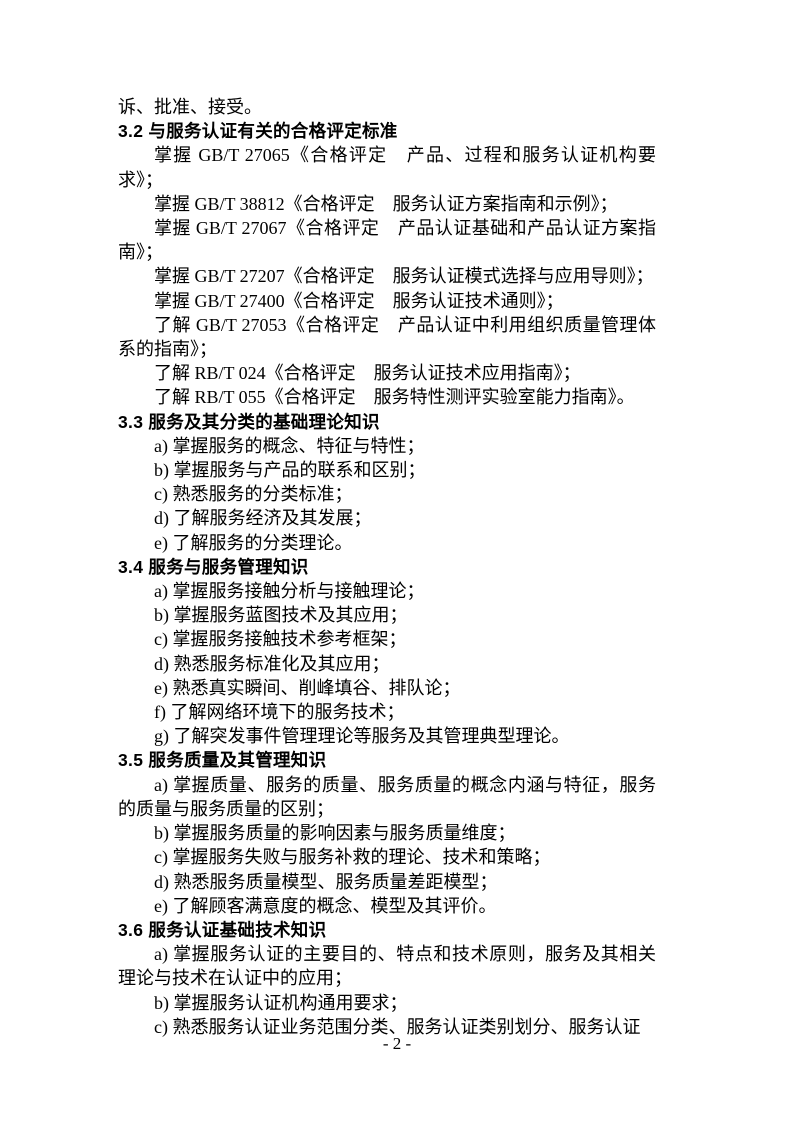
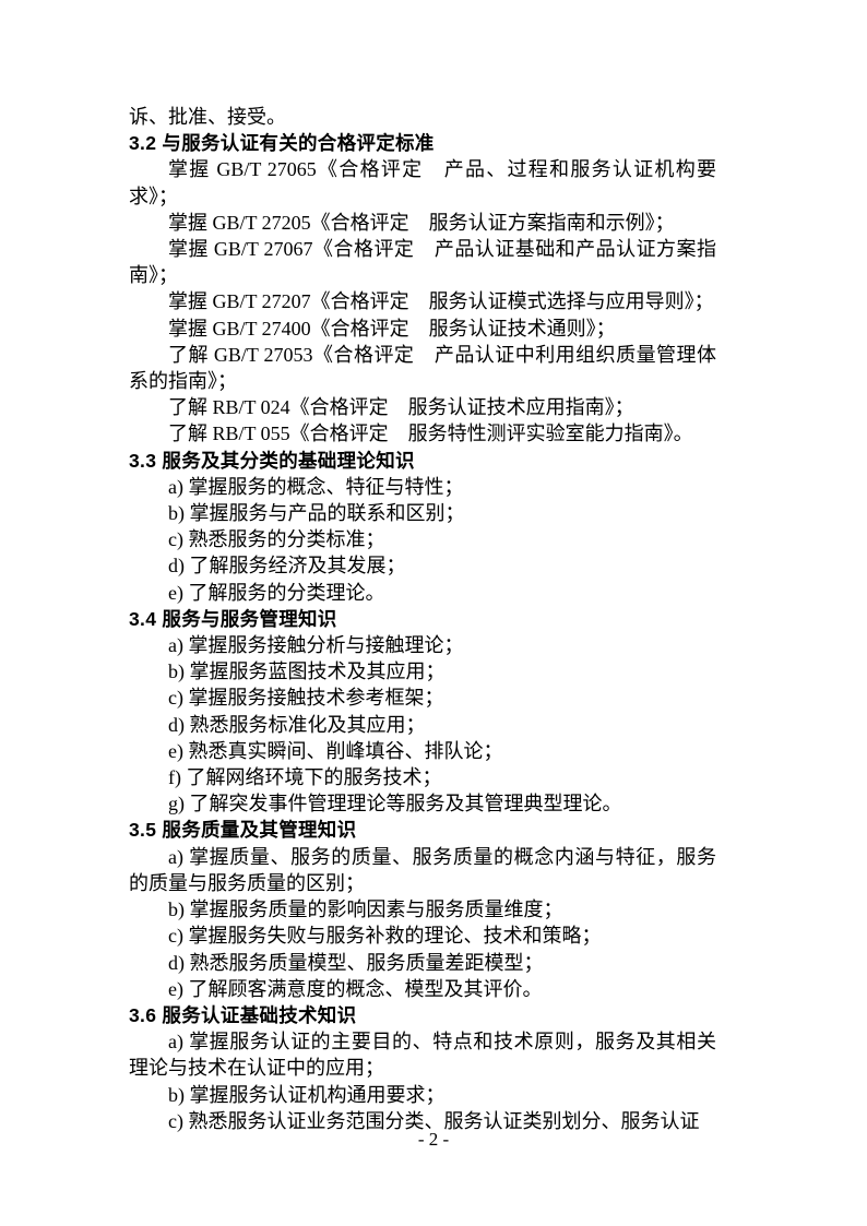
  诉、批准、接受。
  3.2 与服务认证有关的合格评定标准
  掌握 GB/T 27065《合格评定 产品、过程和服务认证机构要求》；
- 掌握 GB/T 38812《合格评定 服务认证方案指南和示例》；
+ 掌握 GB/T 27205《合格评定 服务认证方案指南和示例》；
  掌握 GB/T 27067《合格评定 产品认证基础和产品认证方案指南》；
  掌握 GB/T 27207《合格评定 服务认证模式选择与应用导则》；
  掌握 GB/T 27400《合格评定 服务认证技术通则》；
  了解 GB/T 27053《合格评定 产品认证中利用组织质量管理体系的指南》；
  了解 RB/T 024《合格评定 服务认证技术应用指南》；
  了解 RB/T 055《合格评定 服务特性测评实验室能力指南》。
  3.3 服务及其分类的基础理论知识
  a) 掌握服务的概念、特征与特性；
  b) 掌握服务与产品的联系和区别；
  c) 熟悉服务的分类标准；
  d) 了解服务经济及其发展；
  e) 了解服务的分类理论。
  3.4 服务与服务管理知识
  a) 掌握服务接触分析与接触理论；
  b) 掌握服务蓝图技术及其应用；
  c) 掌握服务接触技术参考框架；
  d) 熟悉服务标准化及其应用；
  e) 熟悉真实瞬间、削峰填谷、排队论；
  f) 了解网络环境下的服务技术；
  g) 了解突发事件管理理论等服务及其管理典型理论。
  3.5 服务质量及其管理知识
  a) 掌握质量、服务的质量、服务质量的概念内涵与特征，服务的质量与服务质量的区别；
  b) 掌握服务质量的影响因素与服务质量维度；
  c) 掌握服务失败与服务补救的理论、技术和策略；
  d) 熟悉服务质量模型、服务质量差距模型；
  e) 了解顾客满意度的概念、模型及其评价。
  3.6 服务认证基础技术知识
  a) 掌握服务认证的主要目的、特点和技术原则，服务及其相关理论与技术在认证中的应用；
  b) 掌握服务认证机构通用要求；
  c) 熟悉服务认证业务范围分类、服务认证类别划分、服务认证
  - 2 -
